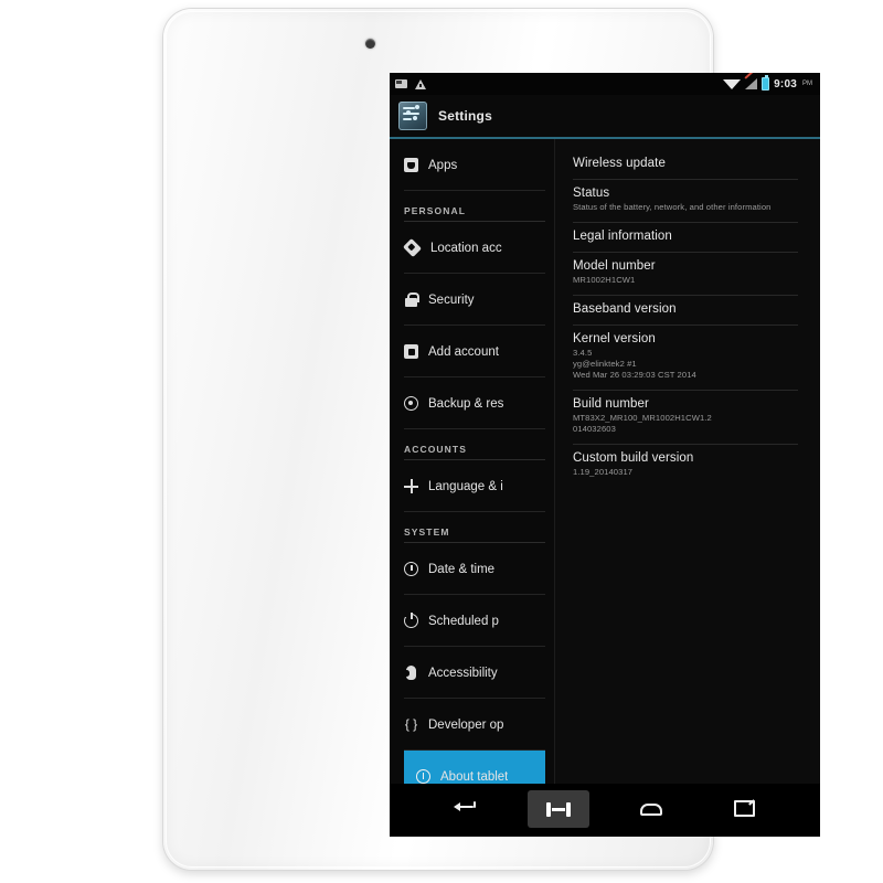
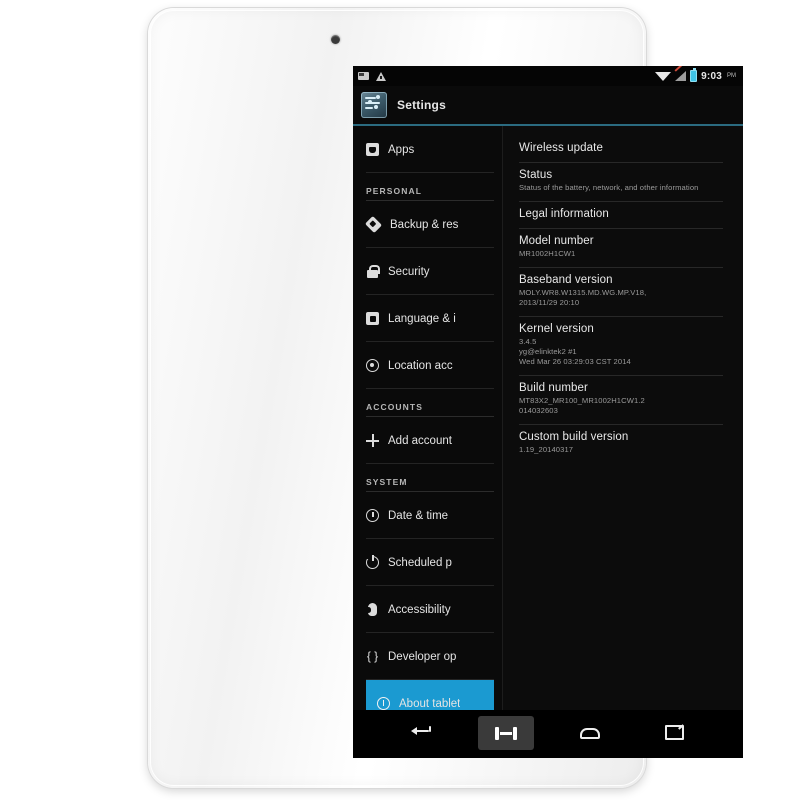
  9:03
  Settings
  Apps
  PERSONAL
- Location acc
+ Backup & res
  Security
- Add account
+ Language & i
- Backup & res
+ Location acc
  ACCOUNTS
- Language & i
+ Add account
  SYSTEM
  Date & time
  Scheduled p
  Accessibility
  { }
  Developer op
  About tablet
  Wireless update
  Status
  Status of the battery, network, and other information
  Legal information
  Model number
  MR1002H1CW1
  Baseband version
+ MOLY.WR8.W1315.MD.WG.MP.V18,
+ 2013/11/29 20:10
  Kernel version
  3.4.5
  yg@elinktek2 #1
  Wed Mar 26 03:29:03 CST 2014
  Build number
  MT83X2_MR100_MR1002H1CW1.2
  014032603
  Custom build version
  1.19_20140317
